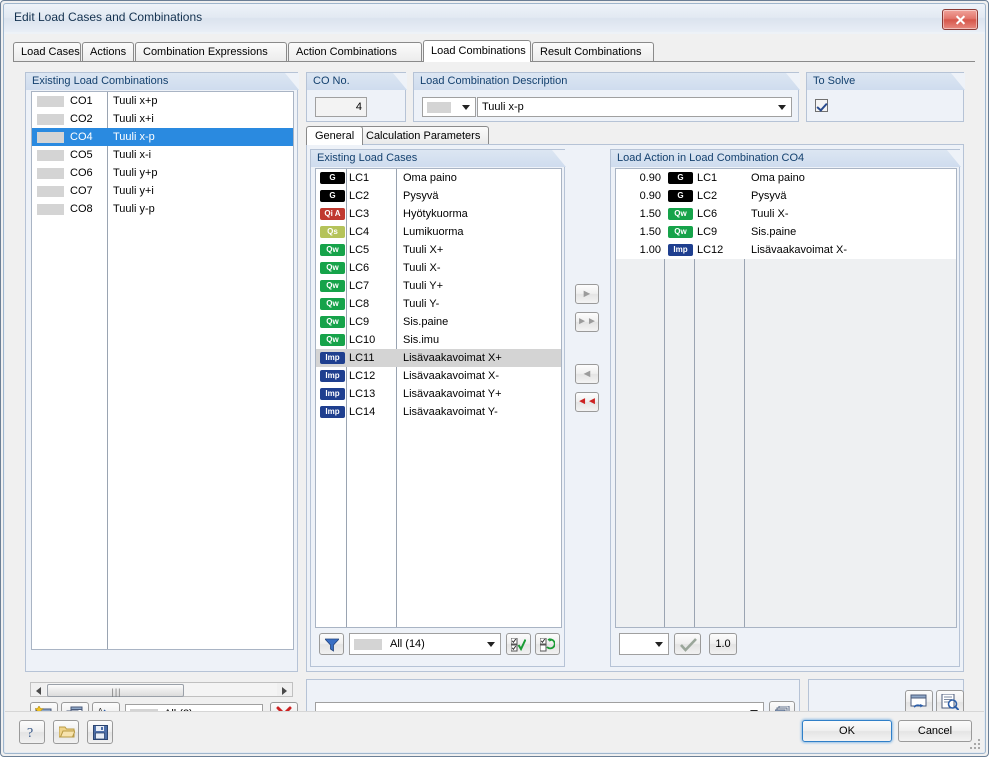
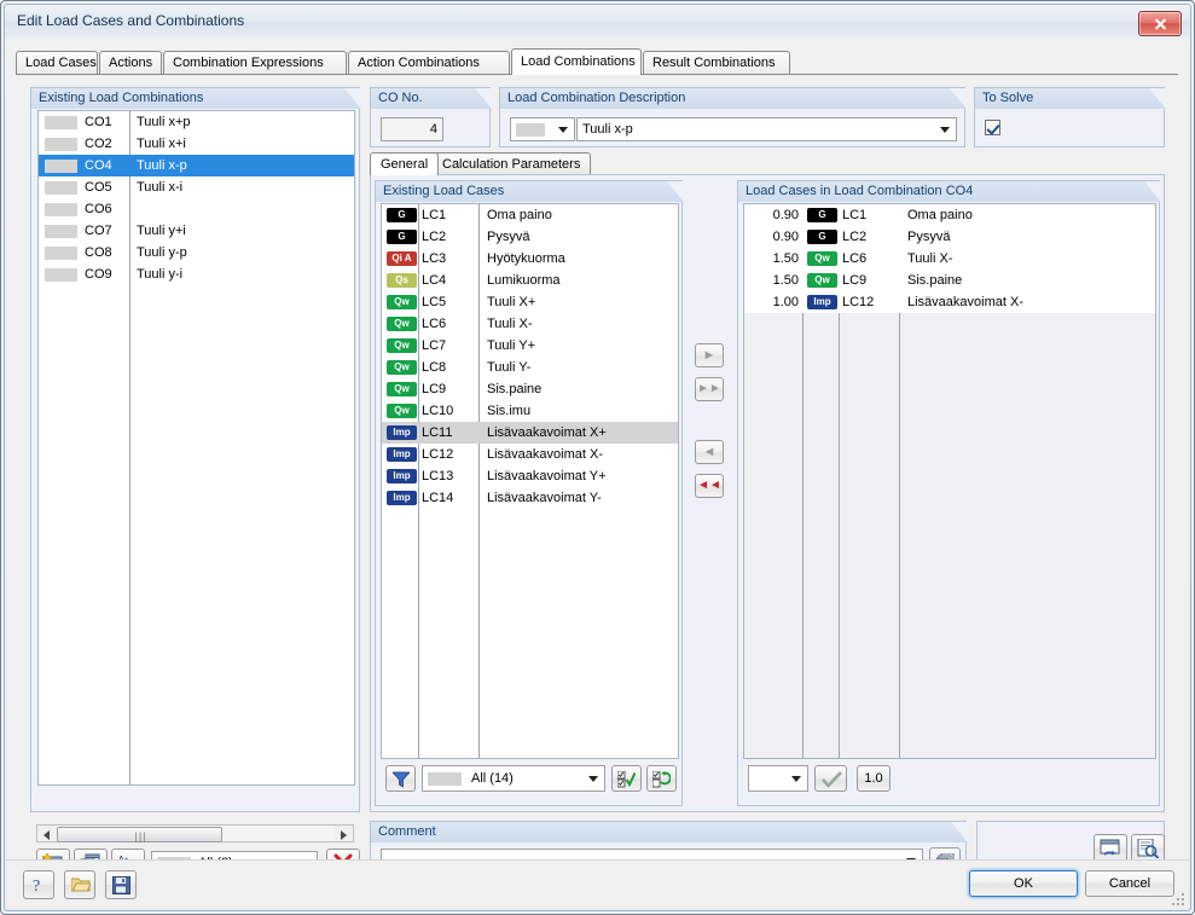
  Edit Load Cases and Combinations
  Load Cases
  Actions
  Combination Expressions
  Action Combinations
  Load Combinations
  Result Combinations
  Existing Load Combinations
  CO1
  Tuuli x+p
  CO2
  Tuuli x+i
  CO4
  Tuuli x-p
  CO5
  Tuuli x-i
  CO6
- Tuuli y+p
  CO7
  Tuuli y+i
  CO8
  Tuuli y-p
+ CO9
+ Tuuli y-i
  |||
  CO No.
  4
  Load Combination Description
  Tuuli x-p
  To Solve
  General
  Calculation Parameters
  Existing Load Cases
  G
  LC1
  Oma paino
  G
  LC2
  Pysyvä
  Qi A
  LC3
  Hyötykuorma
  Qs
  LC4
  Lumikuorma
  Qw
  LC5
  Tuuli X+
  Qw
  LC6
  Tuuli X-
  Qw
  LC7
  Tuuli Y+
  Qw
  LC8
  Tuuli Y-
  Qw
  LC9
  Sis.paine
  Qw
  LC10
  Sis.imu
  Imp
  LC11
  Lisävaakavoimat X+
  Imp
  LC12
  Lisävaakavoimat X-
  Imp
  LC13
  Lisävaakavoimat Y+
  Imp
  LC14
  Lisävaakavoimat Y-
  All (14)
  ►
  ►►
  ◄
  ◄◄
- Load Action in Load Combination CO4
+ Load Cases in Load Combination CO4
  0.90
  G
  LC1
  Oma paino
  0.90
  G
  LC2
  Pysyvä
  1.50
  Qw
  LC6
  Tuuli X-
  1.50
  Qw
  LC9
  Sis.paine
  1.00
  Imp
  LC12
  Lisävaakavoimat X-
  1.0
+ Comment
  ?
  OK
  Cancel
